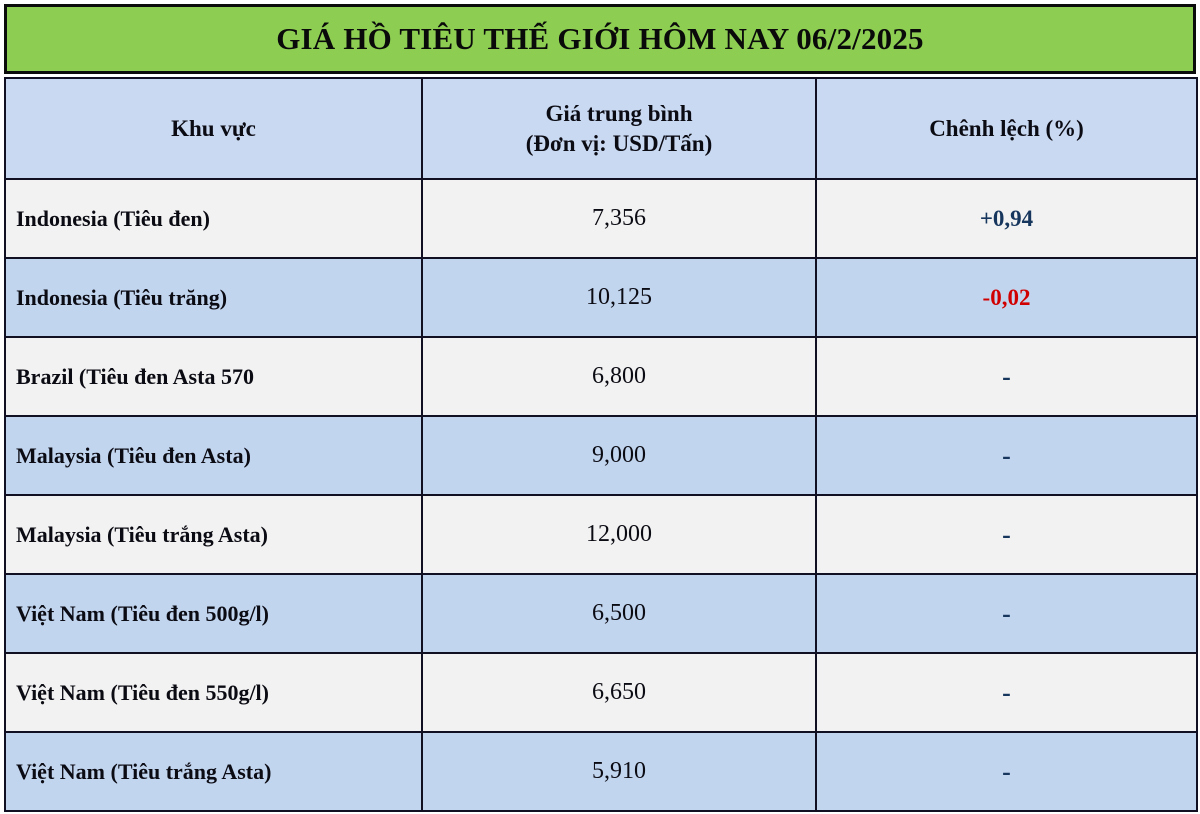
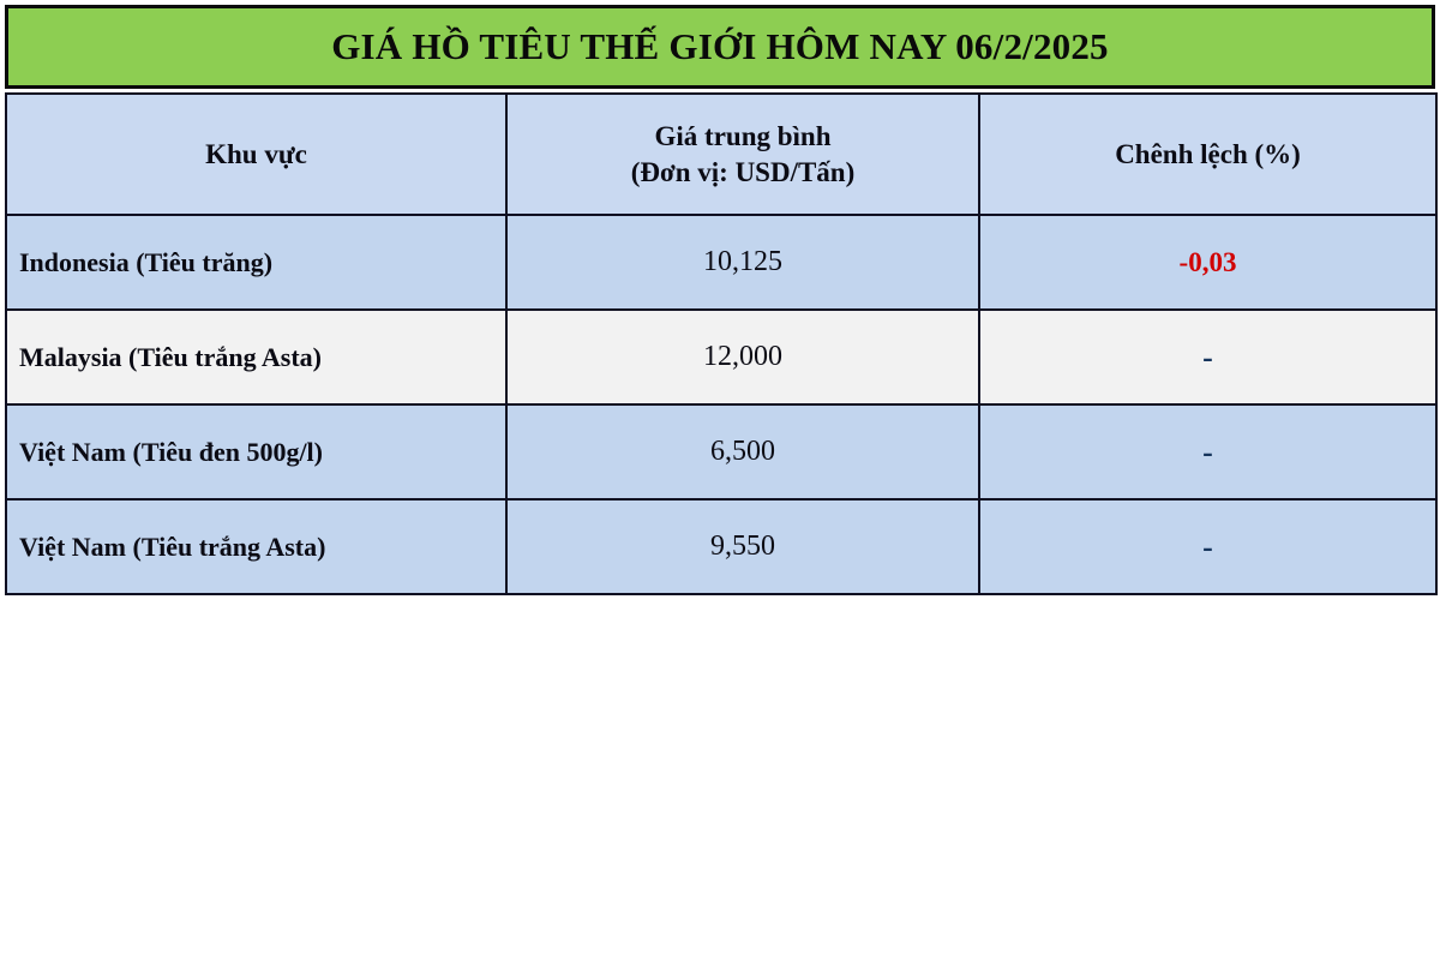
  GIÁ HỒ TIÊU THẾ GIỚI HÔM NAY 06/2/2025
  Khu vực	Giá trung bình (Đơn vị: USD/Tấn)	Chênh lệch (%)
- Indonesia (Tiêu đen)	7,356	+0,94
- Indonesia (Tiêu trăng)	10,125	-0,02
+ Indonesia (Tiêu trăng)	10,125	-0,03
- Brazil (Tiêu đen Asta 570	6,800	-
- Malaysia (Tiêu đen Asta)	9,000	-
  Malaysia (Tiêu trắng Asta)	12,000	-
  Việt Nam (Tiêu đen 500g/l)	6,500	-
- Việt Nam (Tiêu đen 550g/l)	6,650	-
- Việt Nam (Tiêu trắng Asta)	5,910	-
+ Việt Nam (Tiêu trắng Asta)	9,550	-
